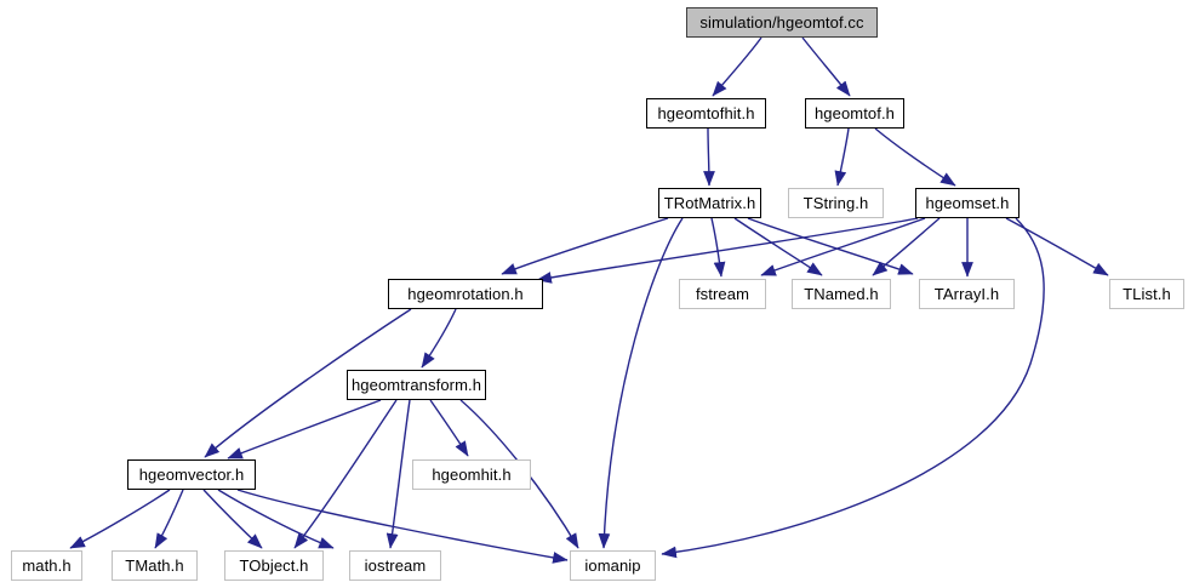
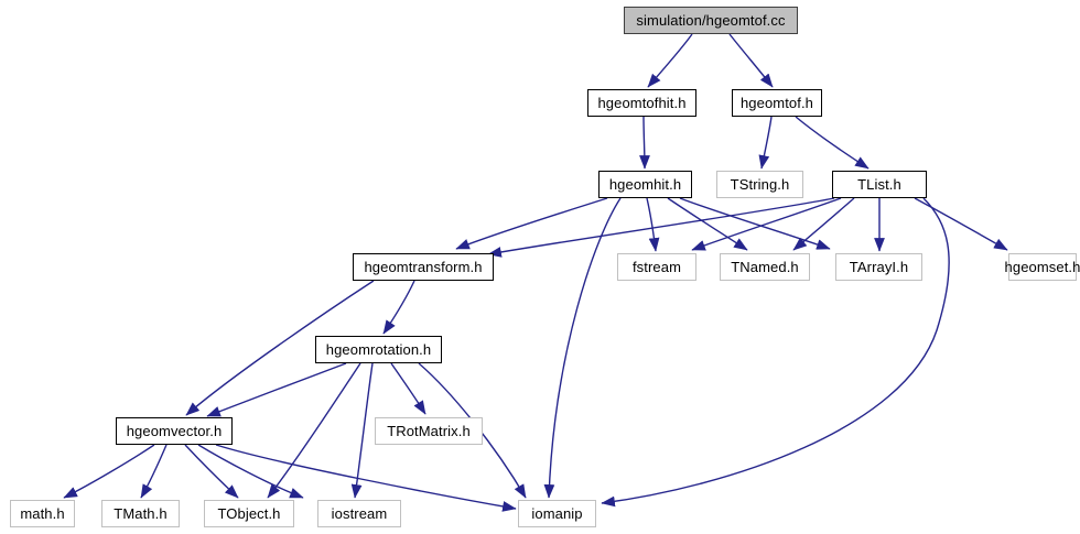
  simulation/hgeomtof.cc
  hgeomtofhit.h
  hgeomtof.h
- TRotMatrix.h
+ hgeomhit.h
  TString.h
- hgeomset.h
+ TList.h
- hgeomrotation.h
+ hgeomtransform.h
  fstream
  TNamed.h
  TArrayI.h
- TList.h
+ hgeomset.h
- hgeomtransform.h
+ hgeomrotation.h
  hgeomvector.h
- hgeomhit.h
+ TRotMatrix.h
  math.h
  TMath.h
  TObject.h
  iostream
  iomanip
